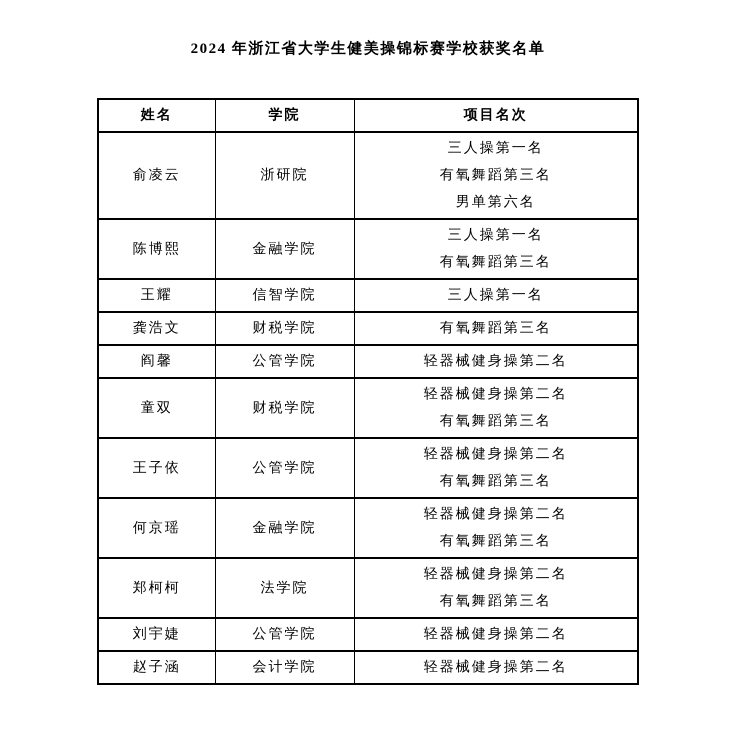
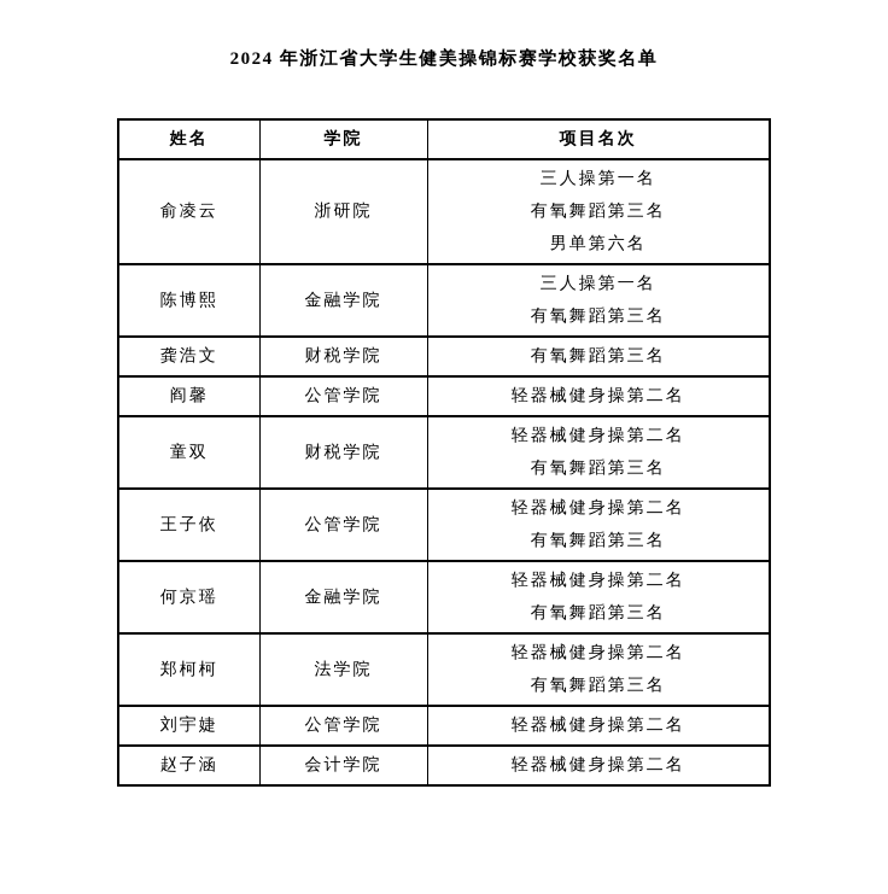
  2024 年浙江省大学生健美操锦标赛学校获奖名单
  姓名	学院	项目名次
  俞凌云	浙研院	三人操第一名有氧舞蹈第三名男单第六名
  陈博熙	金融学院	三人操第一名有氧舞蹈第三名
- 王耀	信智学院	三人操第一名
  龚浩文	财税学院	有氧舞蹈第三名
  阎馨	公管学院	轻器械健身操第二名
  童双	财税学院	轻器械健身操第二名有氧舞蹈第三名
  王子依	公管学院	轻器械健身操第二名有氧舞蹈第三名
  何京瑶	金融学院	轻器械健身操第二名有氧舞蹈第三名
  郑柯柯	法学院	轻器械健身操第二名有氧舞蹈第三名
  刘宇婕	公管学院	轻器械健身操第二名
  赵子涵	会计学院	轻器械健身操第二名
